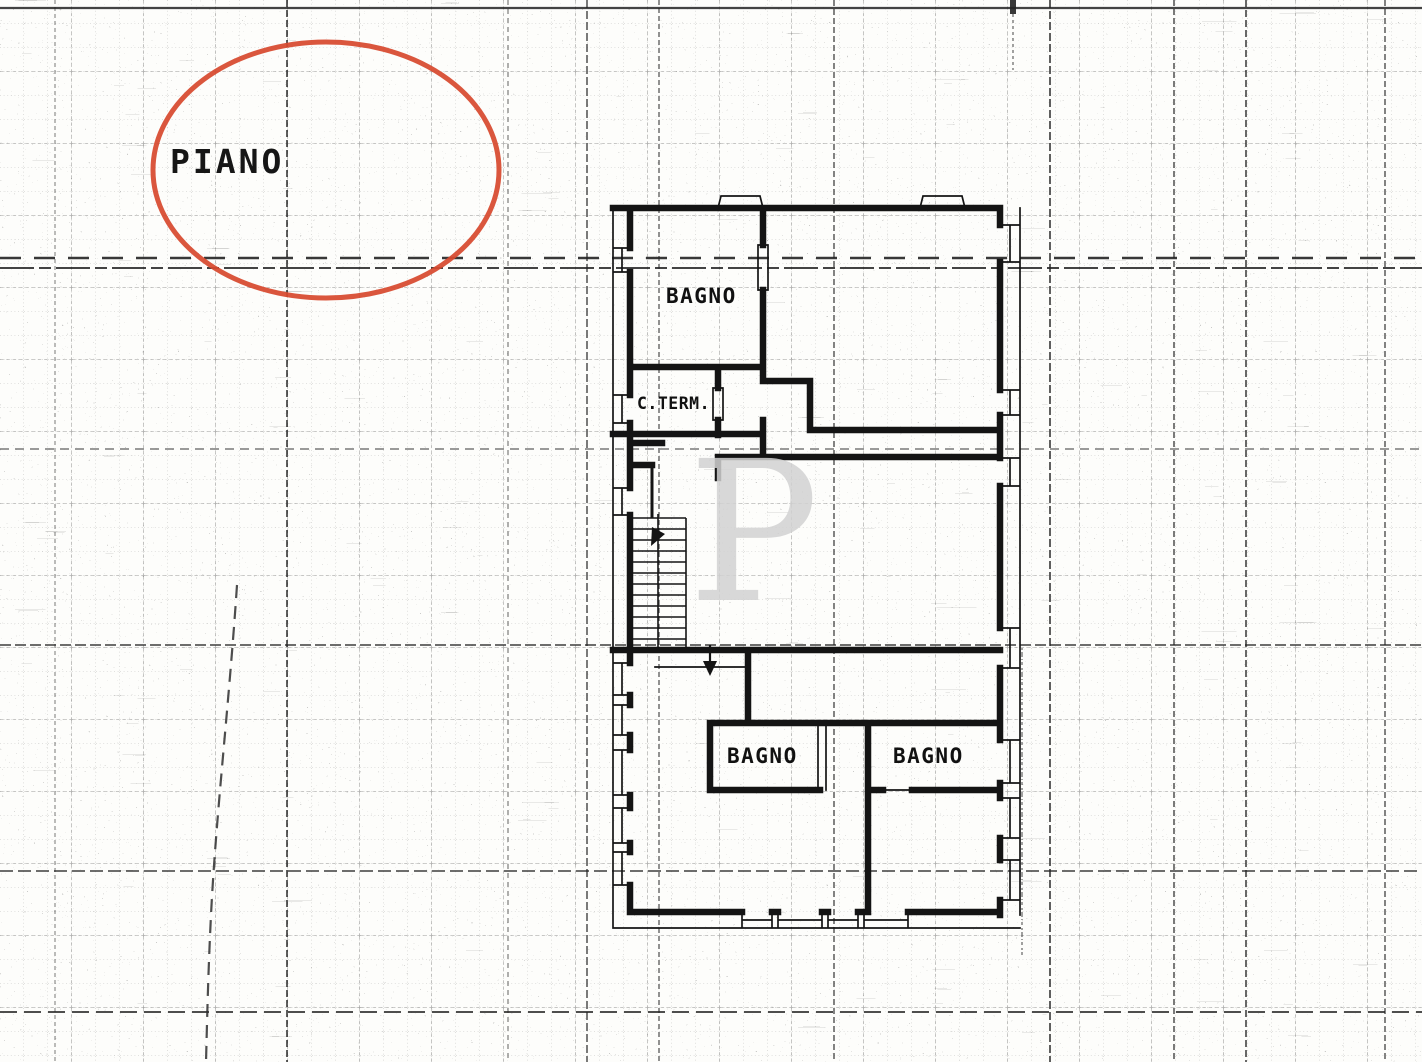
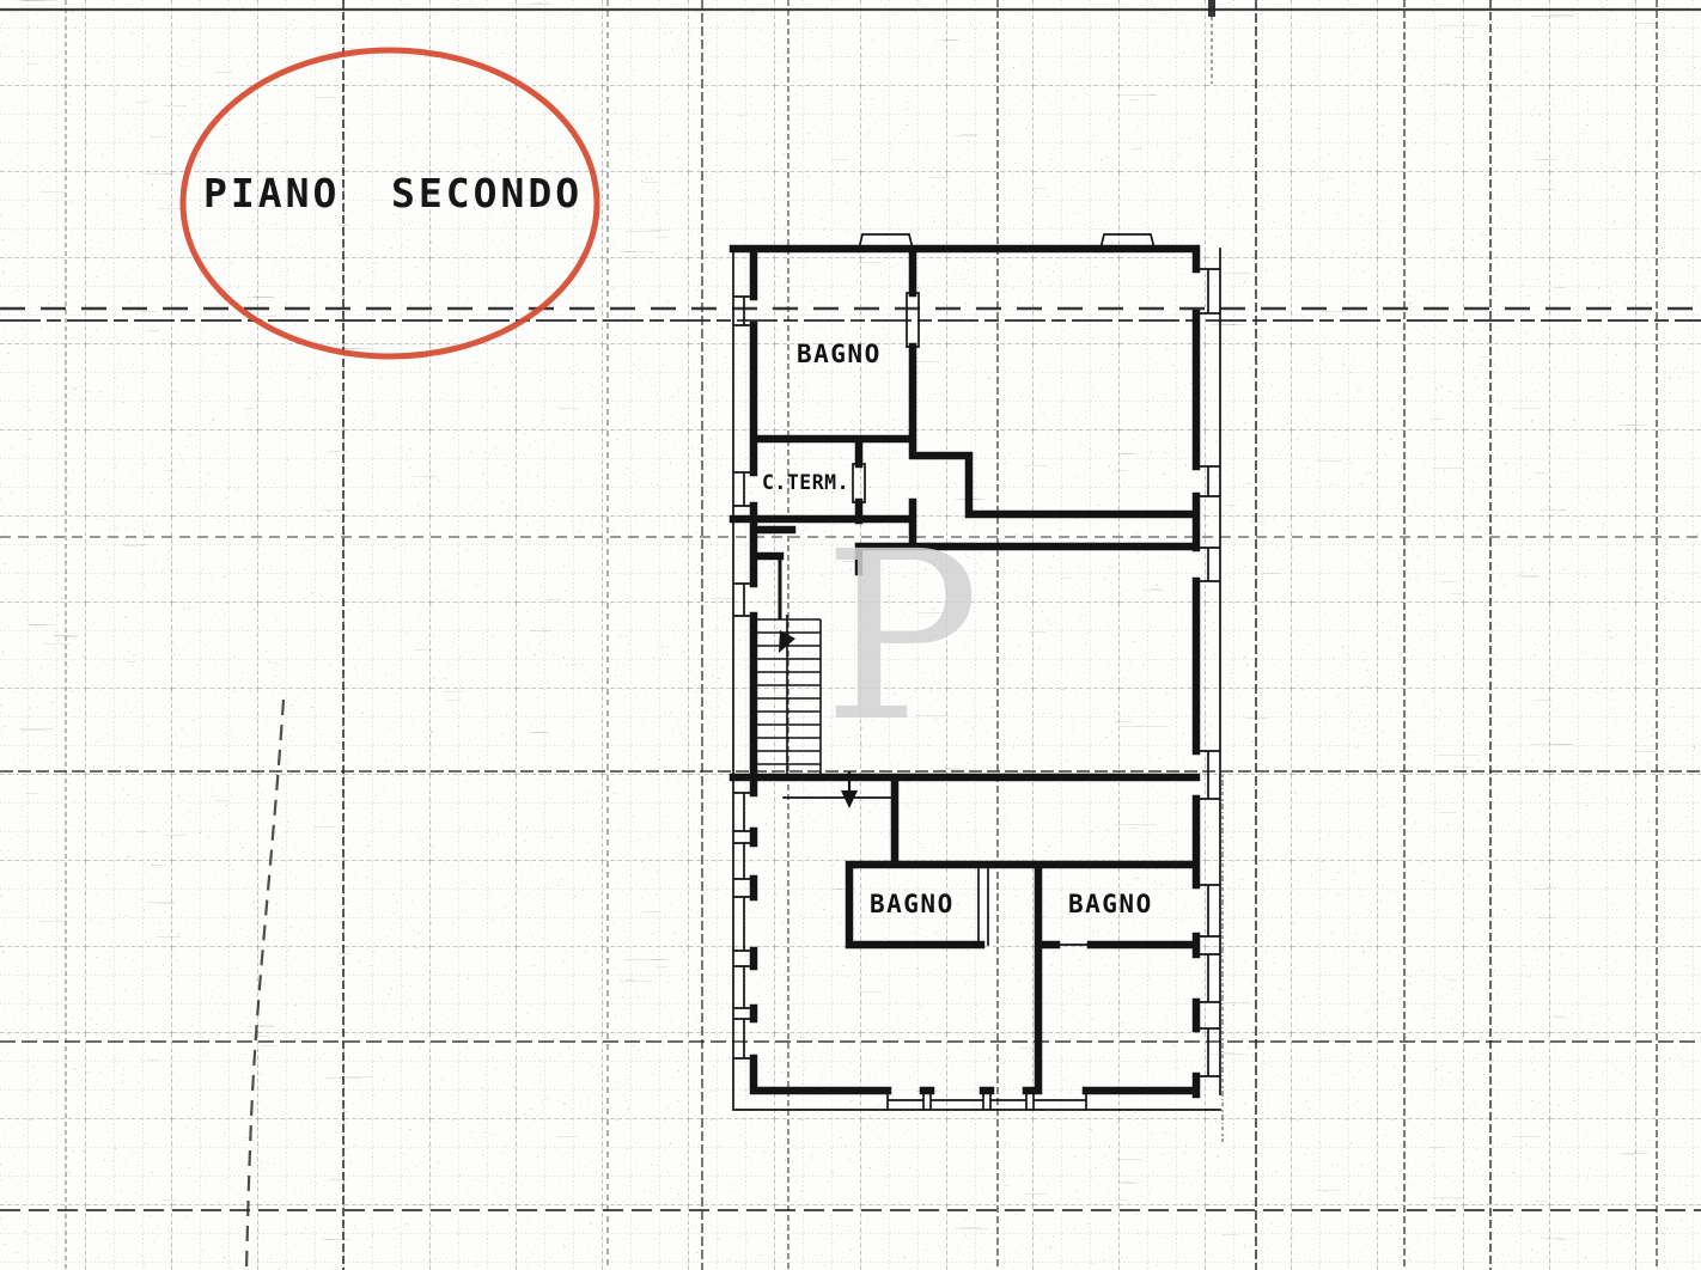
  BAGNO
  C.TERM.
  BAGNO
  BAGNO
  P
  PIANO
+ SECONDO
